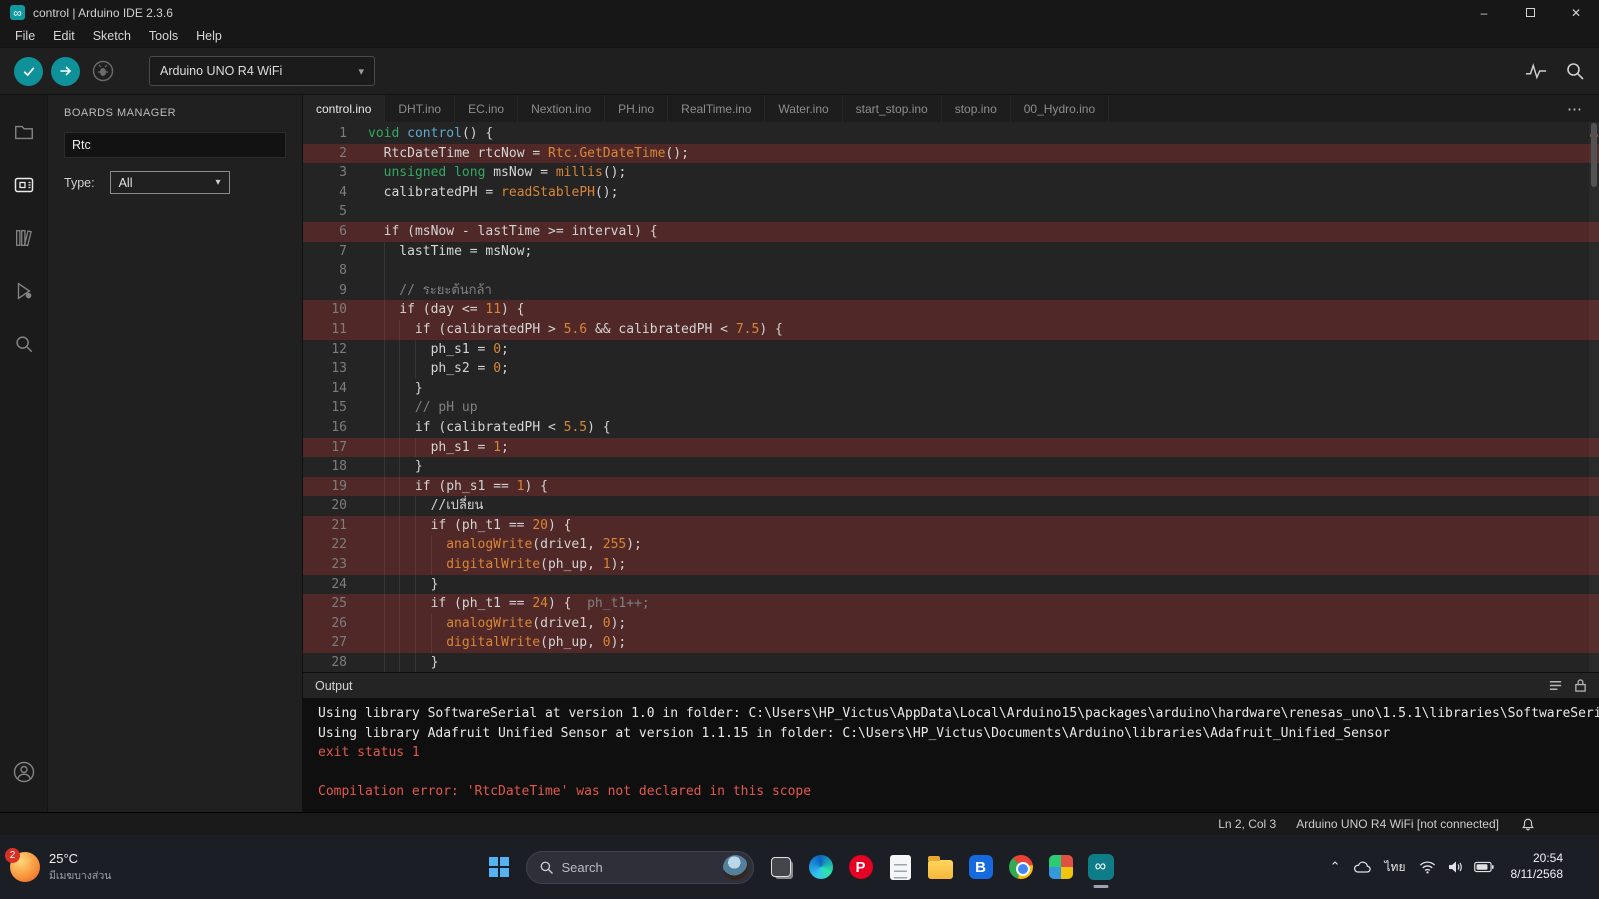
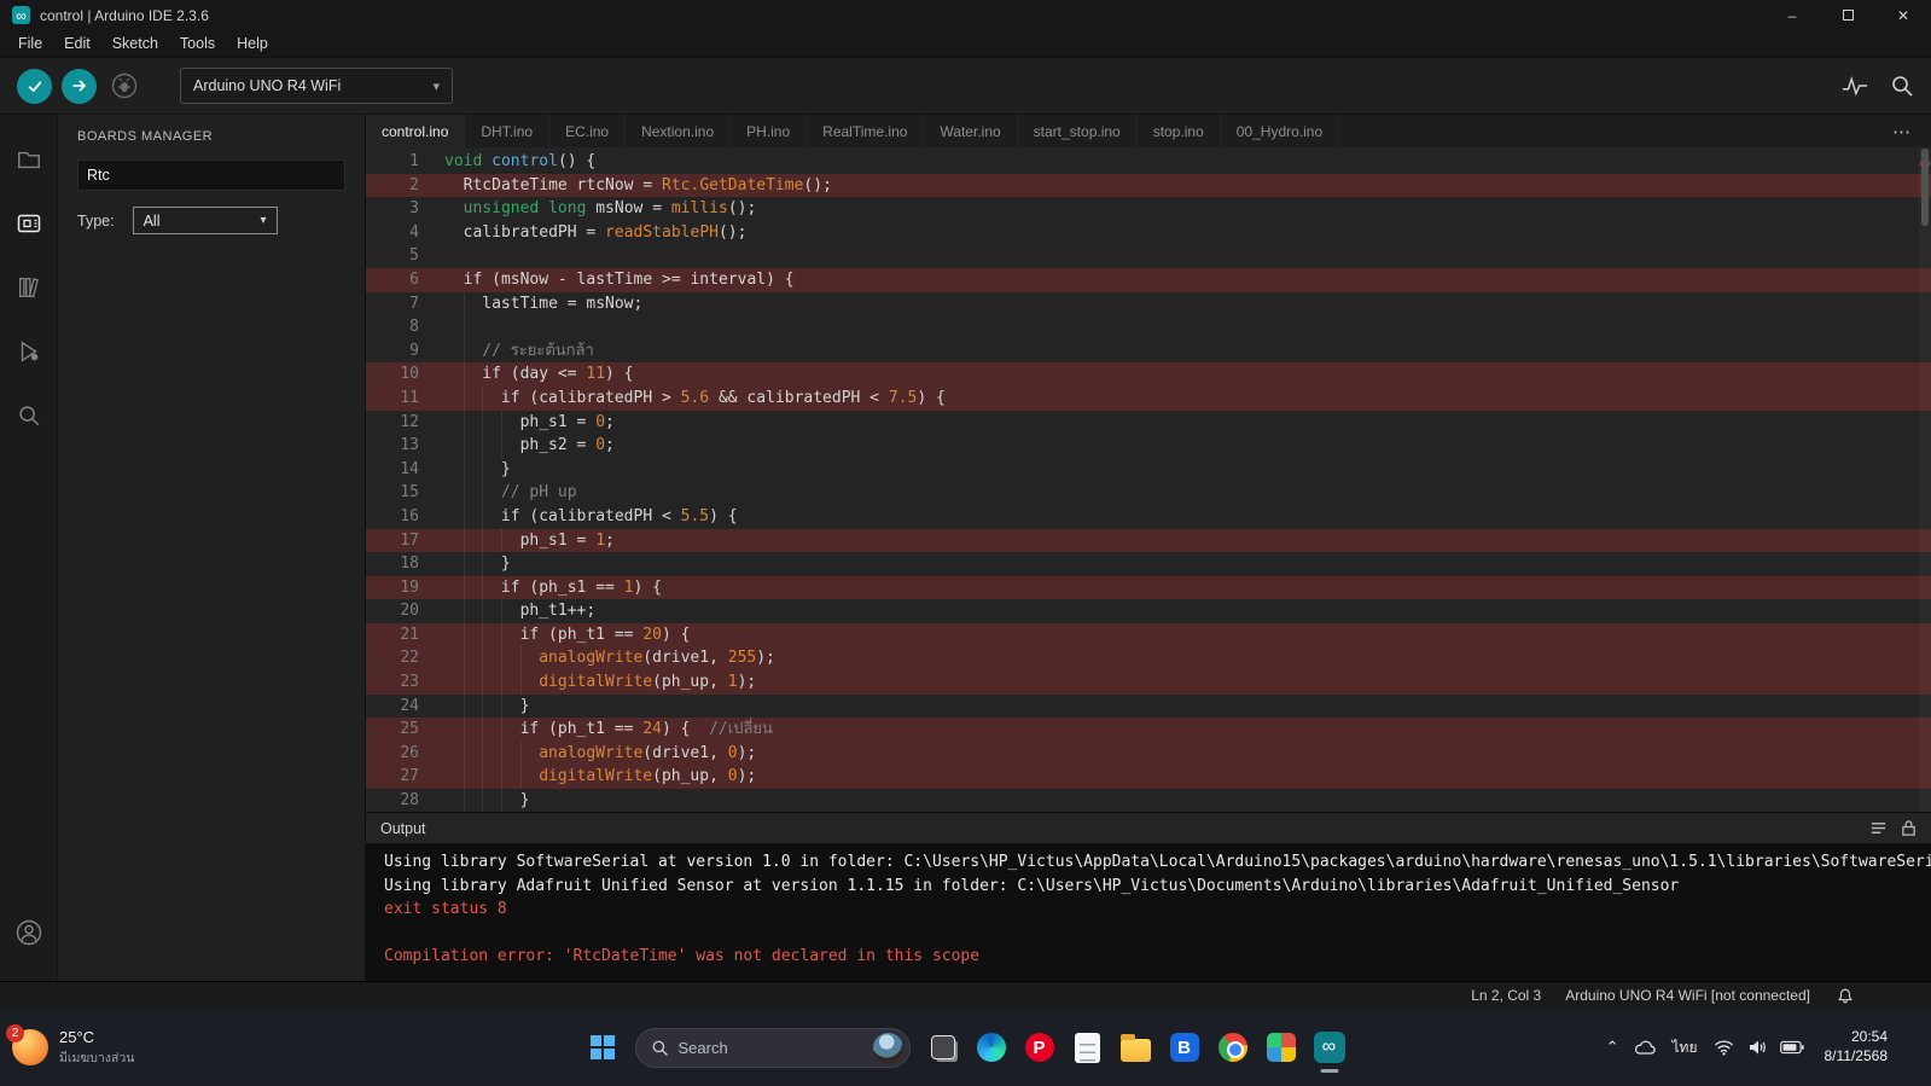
  ∞
  control | Arduino IDE 2.3.6
  –
  ✕
  File
  Edit
  Sketch
  Tools
  Help
  Arduino UNO R4 WiFi
  ▾
  BOARDS MANAGER
  Rtc
  Type:
  All
  ▾
  control.ino
  DHT.ino
  EC.ino
  Nextion.ino
  PH.ino
  RealTime.ino
  Water.ino
  start_stop.ino
  stop.ino
  00_Hydro.ino
  ⋯
  1
  void control() {
  2
  RtcDateTime rtcNow = Rtc.GetDateTime();
  3
  unsigned long msNow = millis();
  4
  calibratedPH = readStablePH();
  5
  6
  if (msNow - lastTime >= interval) {
  7
  lastTime = msNow;
  8
  9
  // ระยะต้นกล้า
  10
  if (day <= 11) {
  11
  if (calibratedPH > 5.6 && calibratedPH < 7.5) {
  12
  ph_s1 = 0;
  13
  ph_s2 = 0;
  14
  }
  15
  // pH up
  16
  if (calibratedPH < 5.5) {
  17
  ph_s1 = 1;
  18
  }
  19
  if (ph_s1 == 1) {
  20
- //เปลี่ยน
+ ph_t1++;
  21
  if (ph_t1 == 20) {
  22
  analogWrite(drive1, 255);
  23
  digitalWrite(ph_up, 1);
  24
  }
  25
- if (ph_t1 == 24) { ph_t1++;
+ if (ph_t1 == 24) { //เปลี่ยน
  26
  analogWrite(drive1, 0);
  27
  digitalWrite(ph_up, 0);
  28
  }
  Output
  Using library SoftwareSerial at version 1.0 in folder: C:\Users\HP_Victus\AppData\Local\Arduino15\packages\arduino\hardware\renesas_uno\1.5.1\libraries\SoftwareSeri
  Using library Adafruit Unified Sensor at version 1.1.15 in folder: C:\Users\HP_Victus\Documents\Arduino\libraries\Adafruit_Unified_Sensor
- exit status 1
+ exit status 8
  Compilation error: 'RtcDateTime' was not declared in this scope
  Ln 2, Col 3
  Arduino UNO R4 WiFi [not connected]
  2
  25°C
  มีเมฆบางส่วน
  Search
  P
  B
  ∞
  ⌃
  ไทย
  20:54
  8/11/2568
